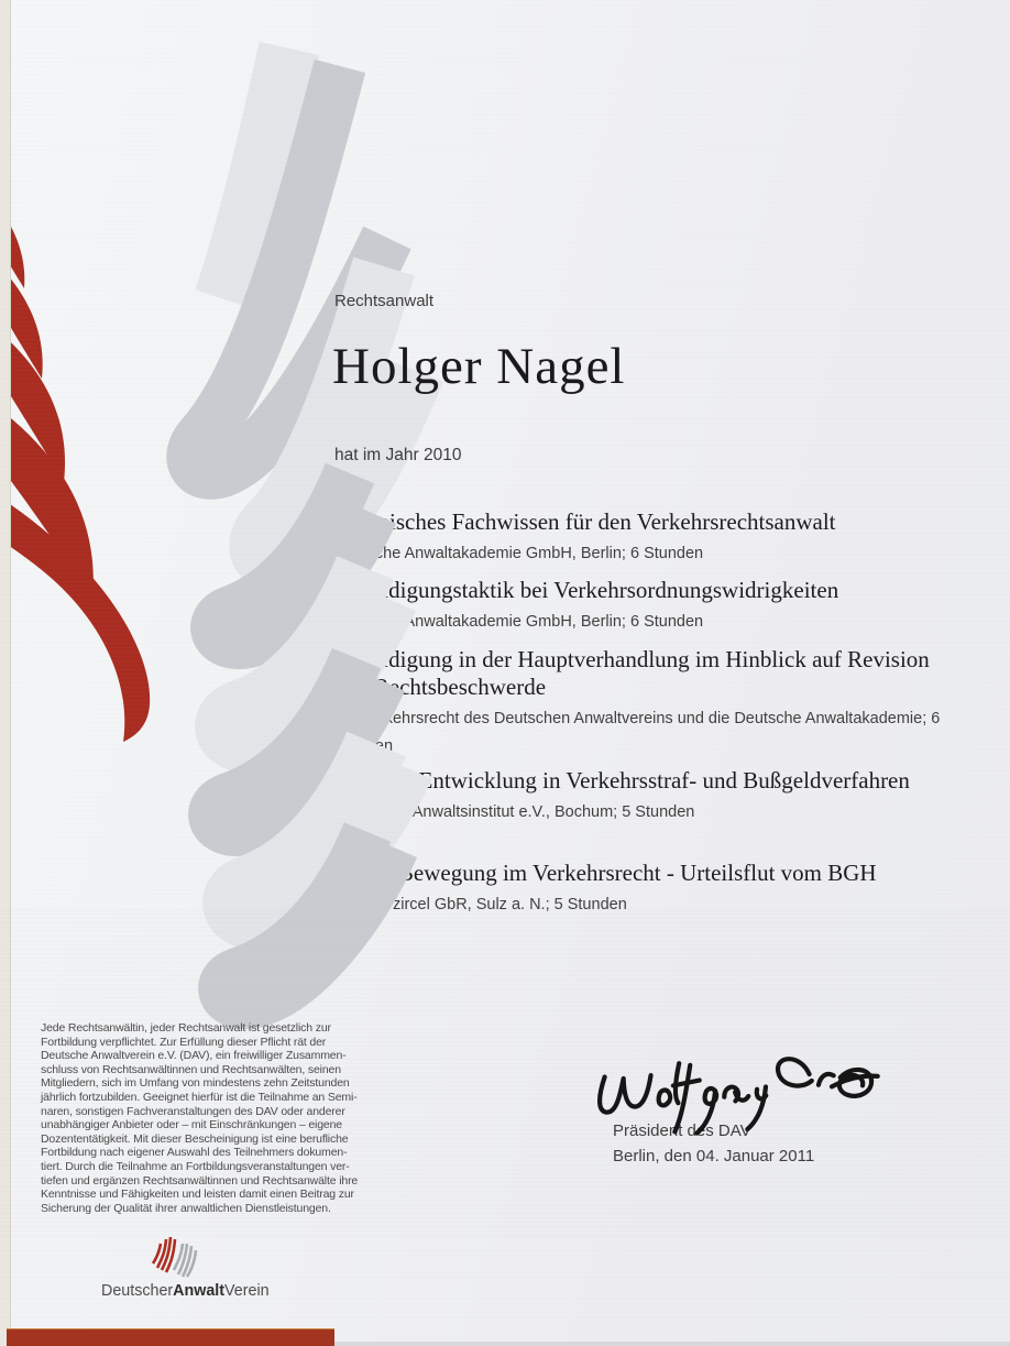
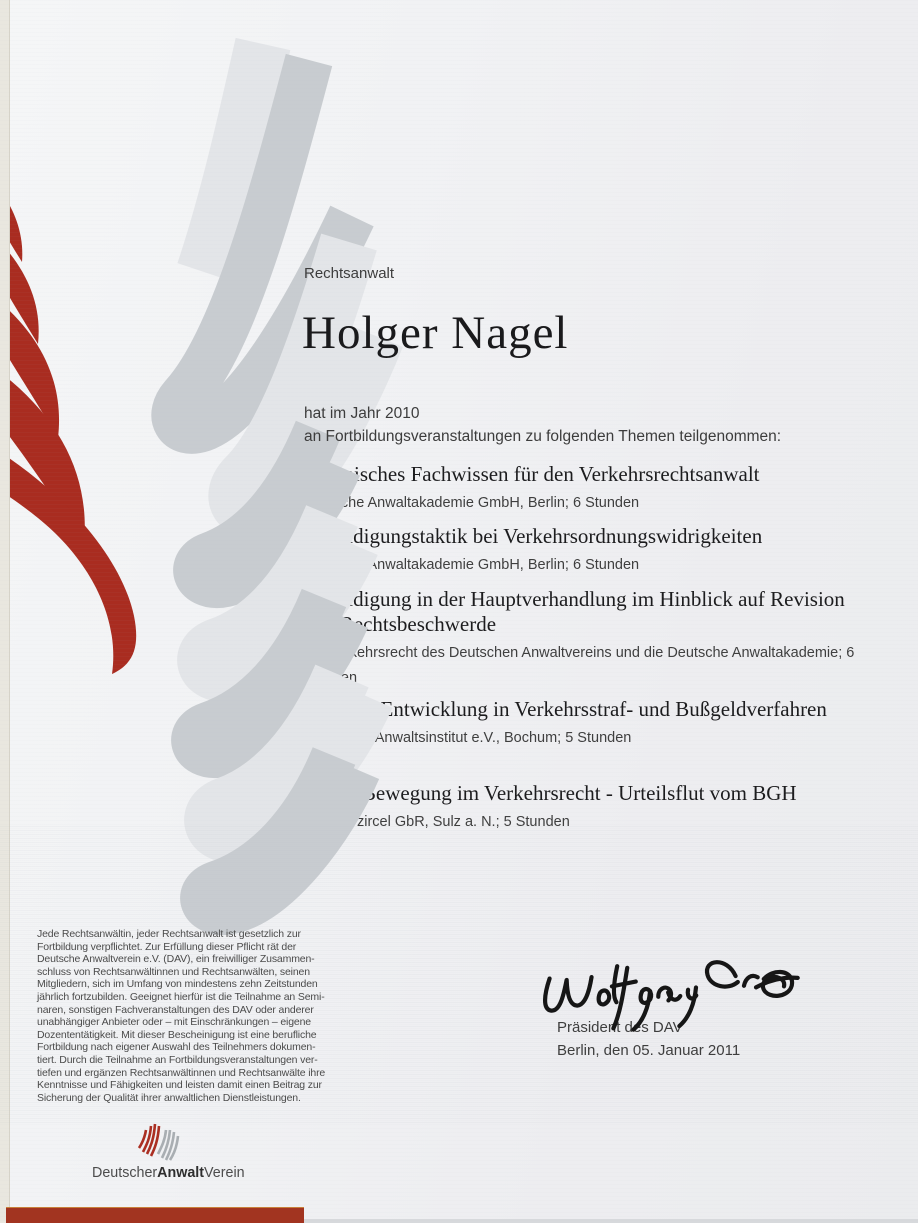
  Rechtsanwalt
  Holger Nagel
  hat im Jahr 2010
+ an Fortbildungsveranstaltungen zu folgenden Themen teilgenommen:
  isches Fachwissen für den Verkehrsrechtsanwalt
  he Anwaltakademie GmbH, Berlin; 6 Stunden
  digungstaktik bei Verkehrsordnungswidrigkeiten
  nwaltakademie GmbH, Berlin; 6 Stunden
  digung in der Hauptverhandlung im Hinblick auf Revision chtsbeschwerde
  ehrsrecht des Deutschen Anwaltvereins und die Deutsche Anwaltakademie; 6 n
  ntwicklung in Verkehrsstraf- und Bußgeldverfahren
  Anwaltsinstitut e.V., Bochum; 5 Stunden
  ewegung im Verkehrsrecht - Urteilsflut vom BGH
  zircel GbR, Sulz a. N.; 5 Stunden
  Jede Rechtsanwältin, jeder Rechtsanwalt ist gesetzlich zur
  Fortbildung verpflichtet. Zur Erfüllung dieser Pflicht rät der
  Deutsche Anwaltverein e.V. (DAV), ein freiwilliger Zusammen-
  schluss von Rechtsanwältinnen und Rechtsanwälten, seinen
  Mitgliedern, sich im Umfang von mindestens zehn Zeitstunden
  jährlich fortzubilden. Geeignet hierfür ist die Teilnahme an Semi-
  naren, sonstigen Fachveranstaltungen des DAV oder anderer
  unabhängiger Anbieter oder – mit Einschränkungen – eigene
  Dozententätigkeit. Mit dieser Bescheinigung ist eine berufliche
  Fortbildung nach eigener Auswahl des Teilnehmers dokumen-
  tiert. Durch die Teilnahme an Fortbildungsveranstaltungen ver-
  tiefen und ergänzen Rechtsanwältinnen und Rechtsanwälte ihre
  Kenntnisse und Fähigkeiten und leisten damit einen Beitrag zur
  Sicherung der Qualität ihrer anwaltlichen Dienstleistungen.
  Präsidet ds DAV
- Berlin, den 04. Januar 2011
+ Berlin, den 05. Januar 2011
  DeutscherAnwaltVerein
